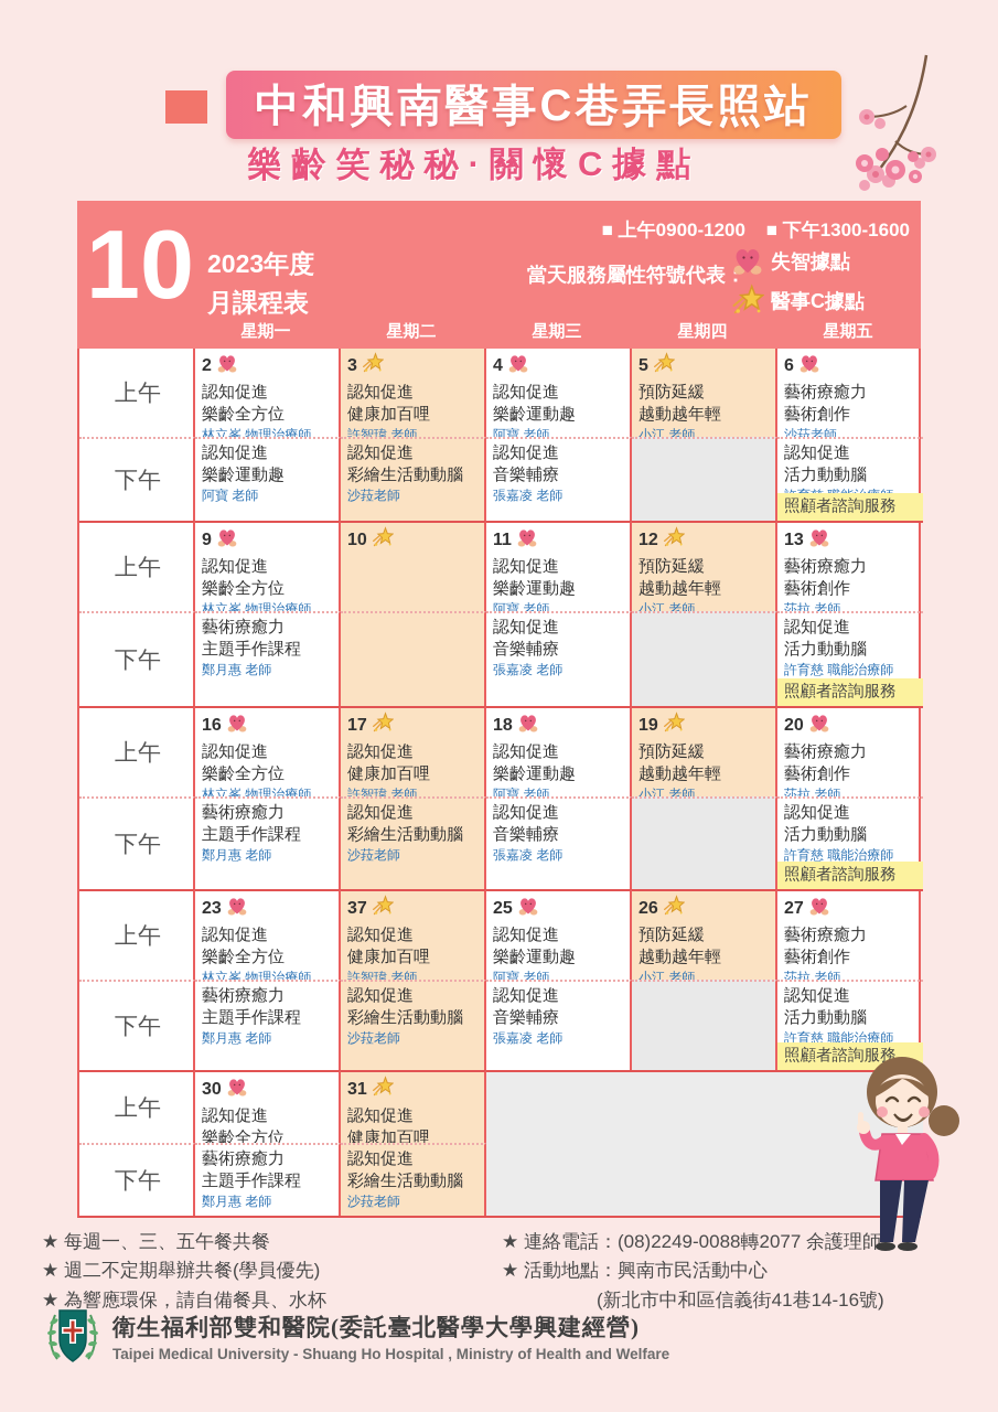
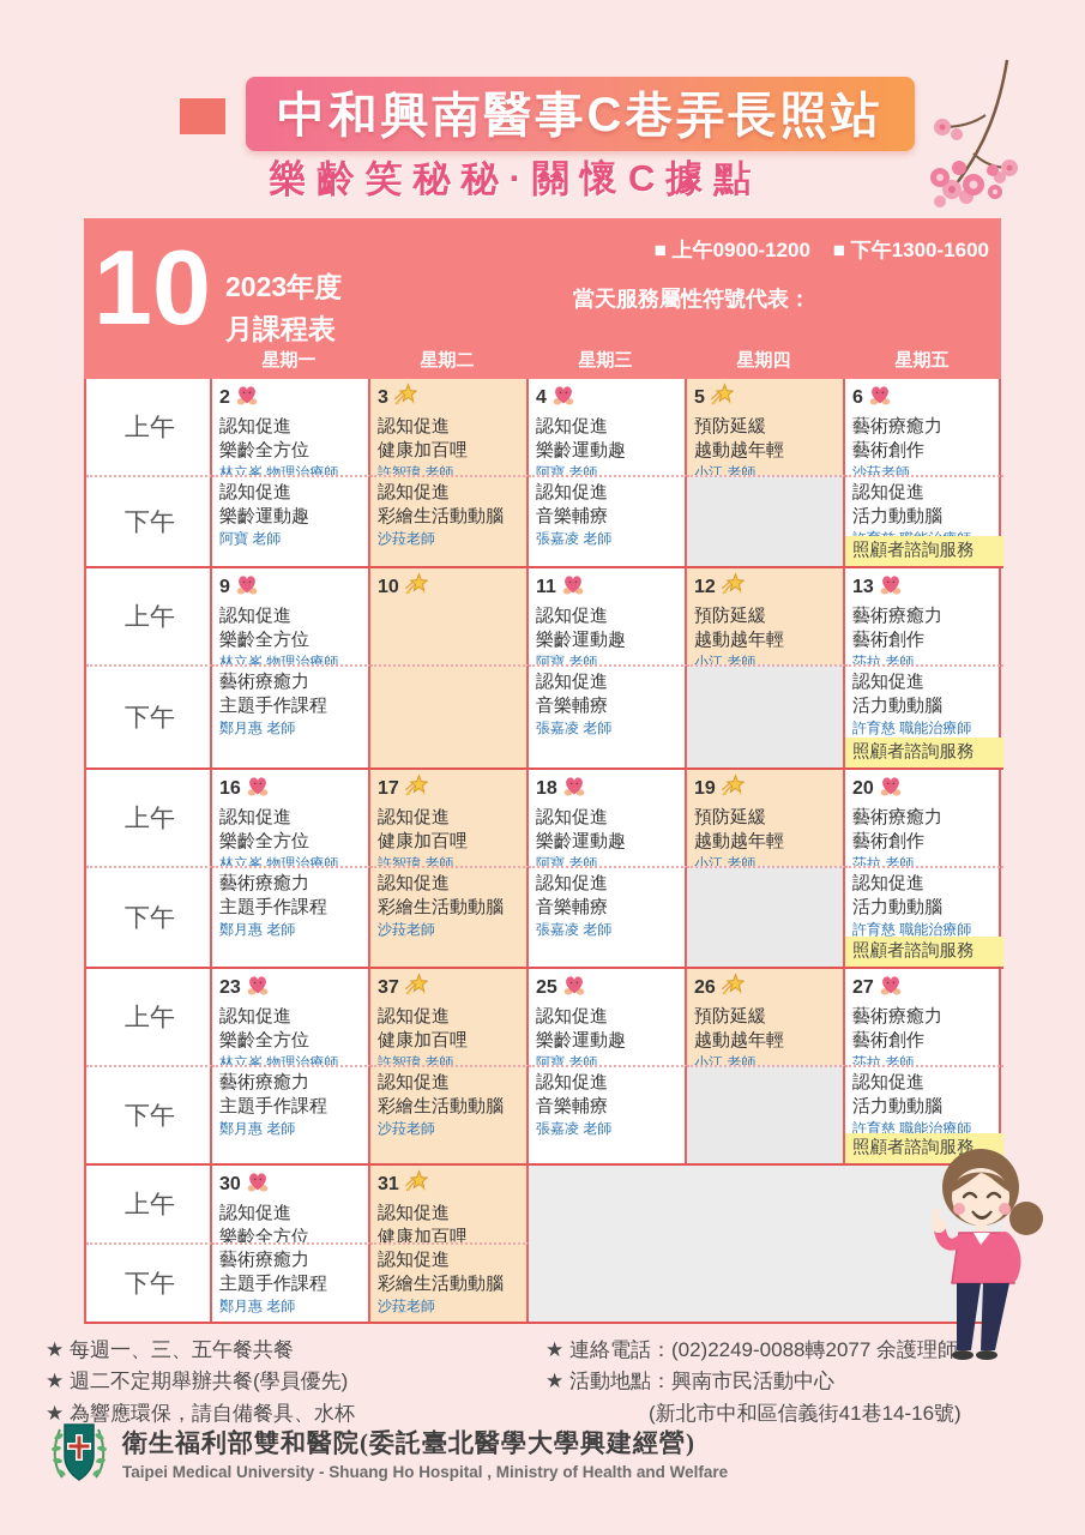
  中和興南醫事C巷弄長照站
  樂齡笑秘秘·關懷C據點
  10
  2023年度
  月課程表
  ■ 上午0900-1200 ■ 下午1300-1600
  當天服務屬性符號代表：
- 失智據點
- 醫事C據點
  星期一
  星期二
  星期三
  星期四
  星期五
  上午
  2
  認知促進
  樂齡全方位
  林立峯 物理治療師
  3
  認知促進
  健康加百哩
  許智瑋 老師
  4
  認知促進
  樂齡運動趣
  阿寶 老師
  5
  預防延緩
  越動越年輕
  小江 老師
  6
  藝術療癒力
  藝術創作
  沙菈老師
  下午
  認知促進
  樂齡運動趣
  阿寶 老師
  認知促進
  彩繪生活動動腦
  沙菈老師
  認知促進
  音樂輔療
  張嘉凌 老師
  認知促進
  活力動動腦
  照顧者諮詢服務
  上午
  9
  認知促進
  樂齡全方位
  林立峯 物理治療師
  10
  11
  認知促進
  樂齡運動趣
  阿寶 老師
  12
  預防延緩
  越動越年輕
  小江 老師
  13
  藝術療癒力
  藝術創作
  莎拉 老師
  下午
  藝術療癒力
  主題手作課程
  鄭月惠 老師
  認知促進
  音樂輔療
  張嘉凌 老師
  認知促進
  活力動動腦
  許育慈 職能治療師
  照顧者諮詢服務
  上午
  16
  認知促進
  樂齡全方位
  林立峯 物理治療師
  17
  認知促進
  健康加百哩
  許智瑋 老師
  18
  認知促進
  樂齡運動趣
  阿寶 老師
  19
  預防延緩
  越動越年輕
  小江 老師
  20
  藝術療癒力
  藝術創作
  莎拉 老師
  下午
  藝術療癒力
  主題手作課程
  鄭月惠 老師
  認知促進
  彩繪生活動動腦
  沙菈老師
  認知促進
  音樂輔療
  張嘉凌 老師
  認知促進
  活力動動腦
  許育慈 職能治療師
  照顧者諮詢服務
  上午
  23
  認知促進
  樂齡全方位
  林立峯 物理治療師
  37
  認知促進
  健康加百哩
  許智瑋 老師
  25
  認知促進
  樂齡運動趣
  阿寶 老師
  26
  預防延緩
  越動越年輕
  小江 老師
  27
  藝術療癒力
  藝術創作
  莎拉 老師
  下午
  藝術療癒力
  主題手作課程
  鄭月惠 老師
  認知促進
  彩繪生活動動腦
  沙菈老師
  認知促進
  音樂輔療
  張嘉凌 老師
  認知促進
  活力動動腦
  許育慈 職能治療師
  照顧者諮詢服務
  上午
  30
  認知促進
  樂齡全方位
  31
  認知促進
  健康加百哩
  下午
  藝術療癒力
  主題手作課程
  鄭月惠 老師
  認知促進
  彩繪生活動動腦
  沙菈老師
  ★ 每週一、三、五午餐共餐
  ★ 週二不定期舉辦共餐(學員優先)
  ★ 為響應環保，請自備餐具、水杯
- ★ 連絡電話：(08)2249-0088轉2077 余護理師
+ ★ 連絡電話：(02)2249-0088轉2077 余護理師
  ★ 活動地點：興南市民活動中心
  (新北市中和區信義街41巷14-16號)
  衛生福利部雙和醫院(委託臺北醫學大學興建經營)
  Taipei Medical University - Shuang Ho Hospital , Ministry of Health and Welfare
